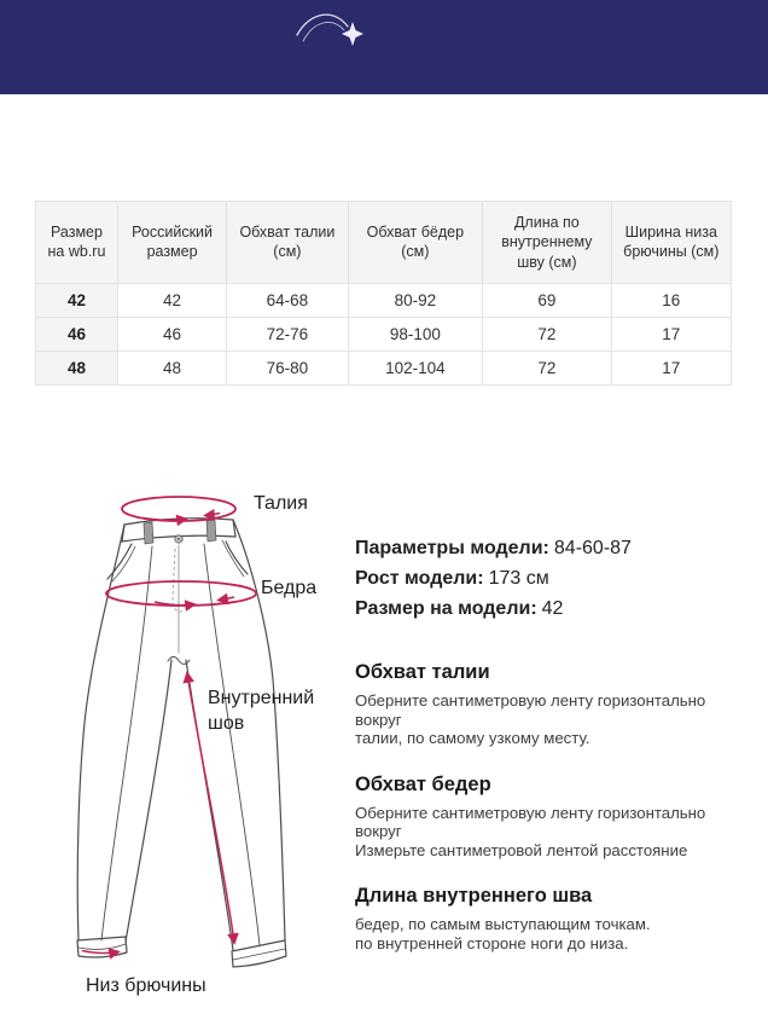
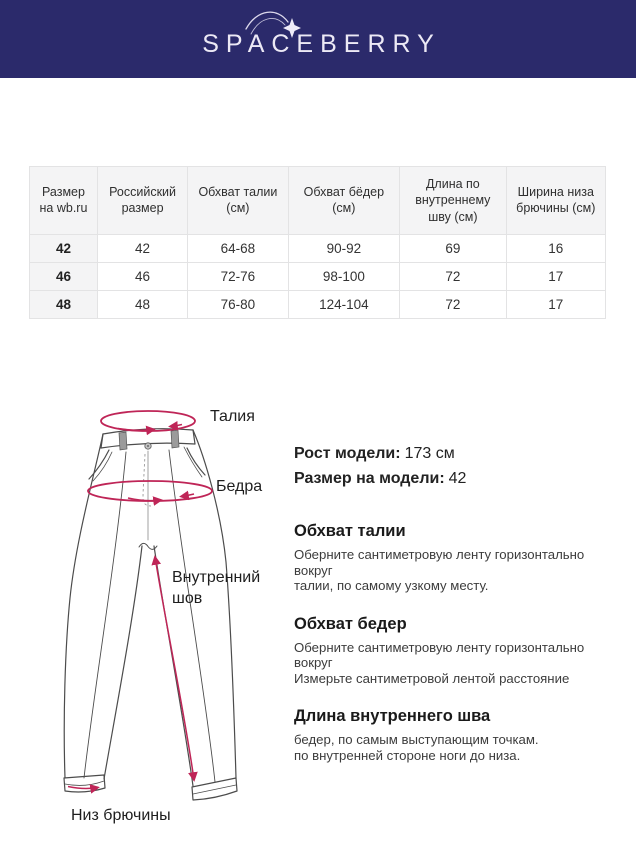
+ SPACEBERRY
  Размер на wb.ru	Российский размер	Обхват талии (см)	Обхват бёдер (см)	Длина по внутреннему шву (см)	Ширина низа брючины (см)
- 42	42	64-68	80-92	69	16
+ 42	42	64-68	90-92	69	16
  46	46	72-76	98-100	72	17
- 48	48	76-80	102-104	72	17
+ 48	48	76-80	124-104	72	17
  Талия
  Бедра
  Внутренний шов
  Низ брючины
- Параметры модели: 84-60-87
  Рост модели: 173 см
  Размер на модели: 42
  Обхват талии
  Оберните сантиметровую ленту горизонтально вокруг
  талии, по самому узкому месту.
  Обхват бедер
  Оберните сантиметровую ленту горизонтально вокруг
  Измерьте сантиметровой лентой расстояние
  Длина внутреннего шва
  бедер, по самым выступающим точкам.
  по внутренней стороне ноги до низа.
